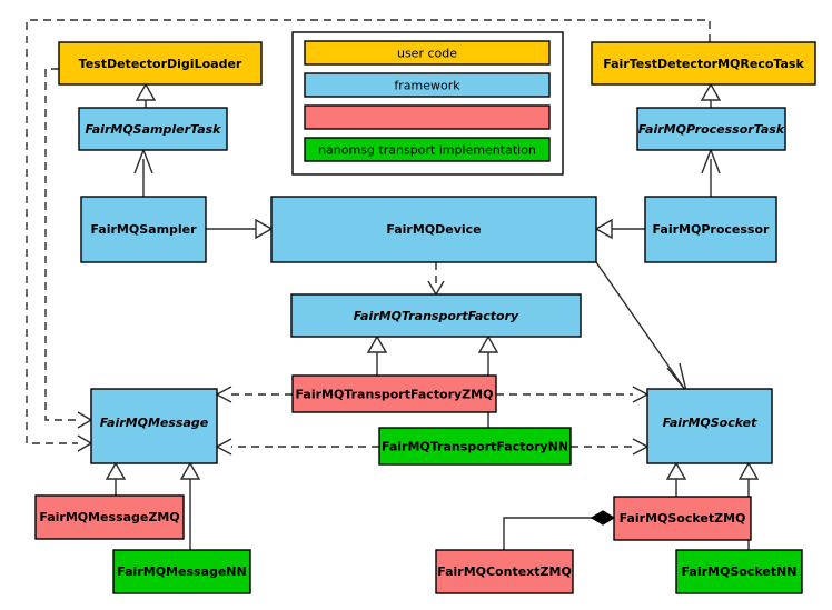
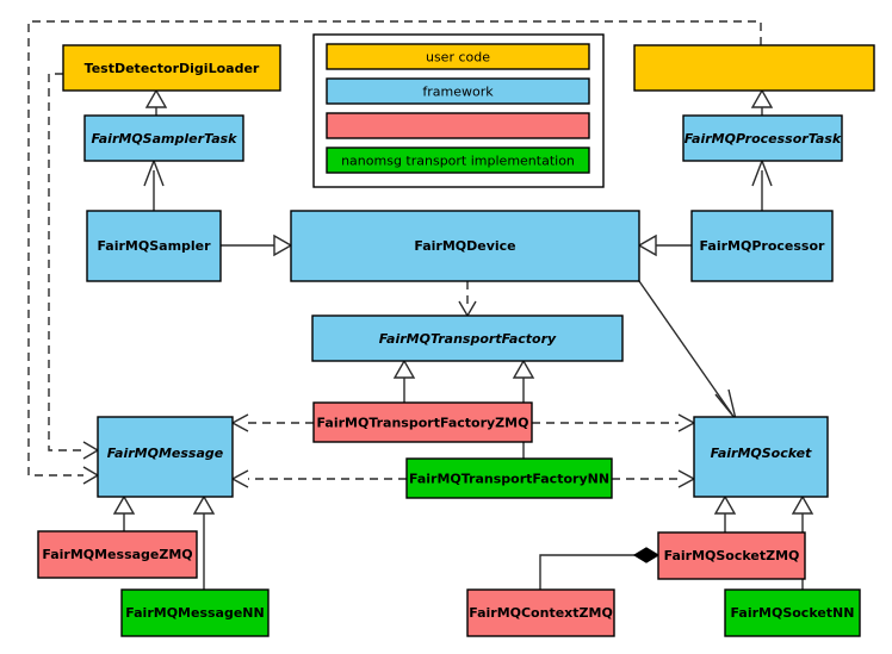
  user code
  framework
  nanomsg transport implementation
  TestDetectorDigiLoader
  FairMQSamplerTask
  FairMQSampler
  FairMQDevice
  FairMQProcessor
  FairMQProcessorTask
- FairTestDetectorMQRecoTask
  FairMQTransportFactory
  FairMQTransportFactoryZMQ
  FairMQTransportFactoryNN
  FairMQMessage
  FairMQSocket
  FairMQMessageZMQ
  FairMQMessageNN
  FairMQSocketZMQ
  FairMQSocketNN
  FairMQContextZMQ
